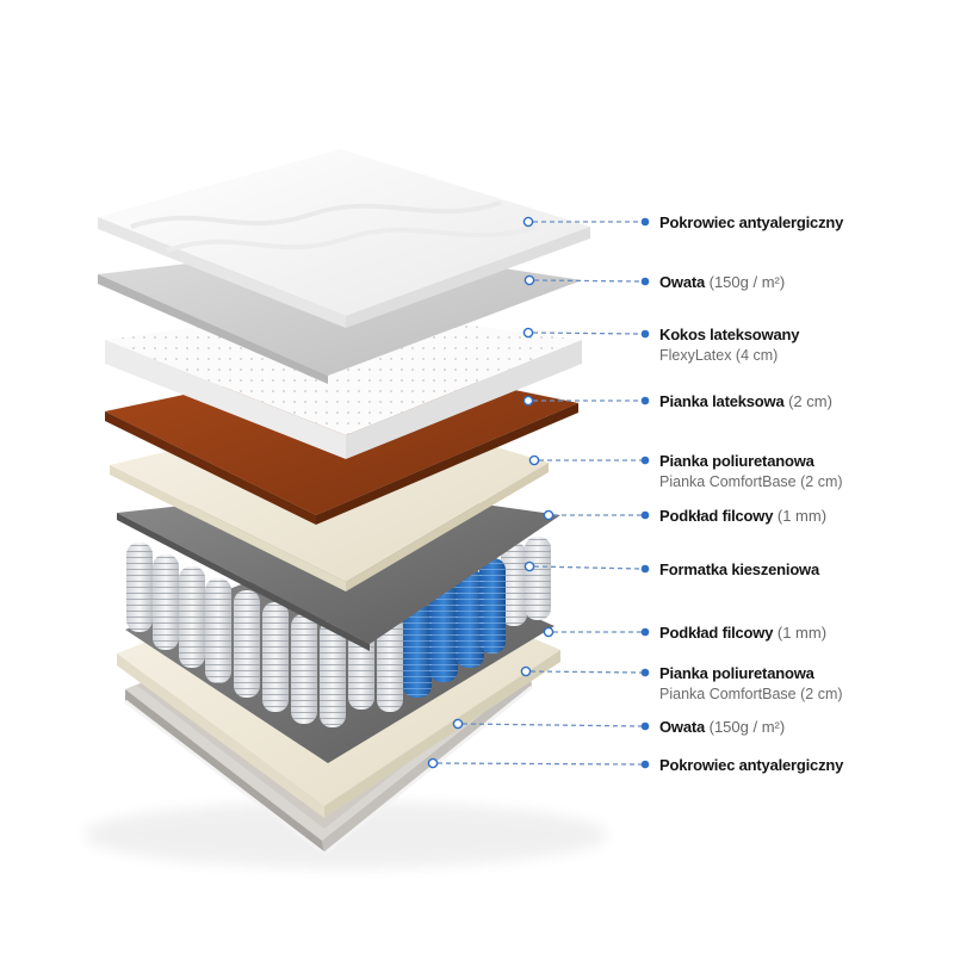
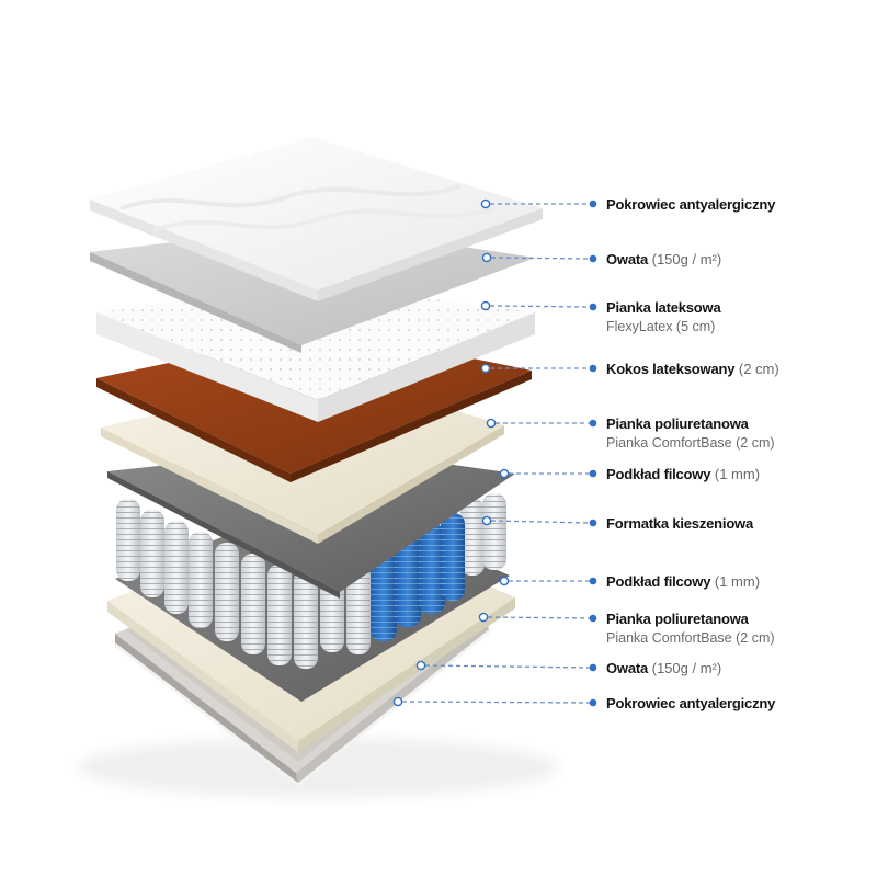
  Pokrowiec antyalergiczny
  Owata (150g / m²)
- Kokos lateksowany
+ Pianka lateksowa
- FlexyLatex (4 cm)
+ FlexyLatex (5 cm)
- Pianka lateksowa (2 cm)
+ Kokos lateksowany (2 cm)
  Pianka poliuretanowa
  Pianka ComfortBase (2 cm)
  Podkład filcowy (1 mm)
  Formatka kieszeniowa
  Podkład filcowy (1 mm)
  Pianka poliuretanowa
  Pianka ComfortBase (2 cm)
  Owata (150g / m²)
  Pokrowiec antyalergiczny
